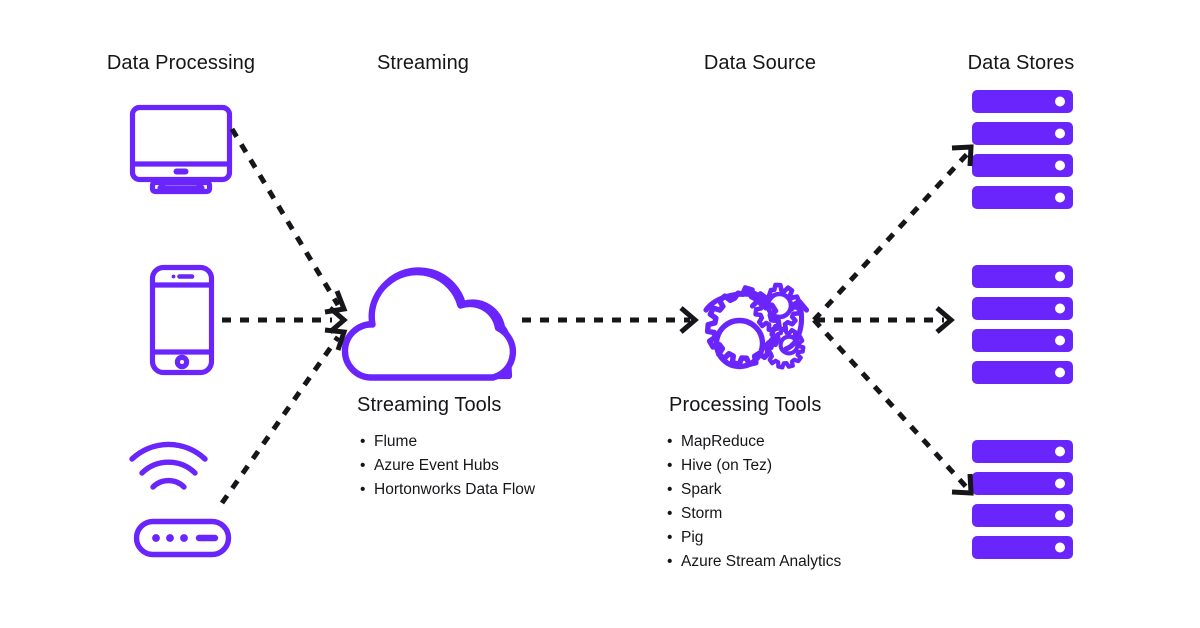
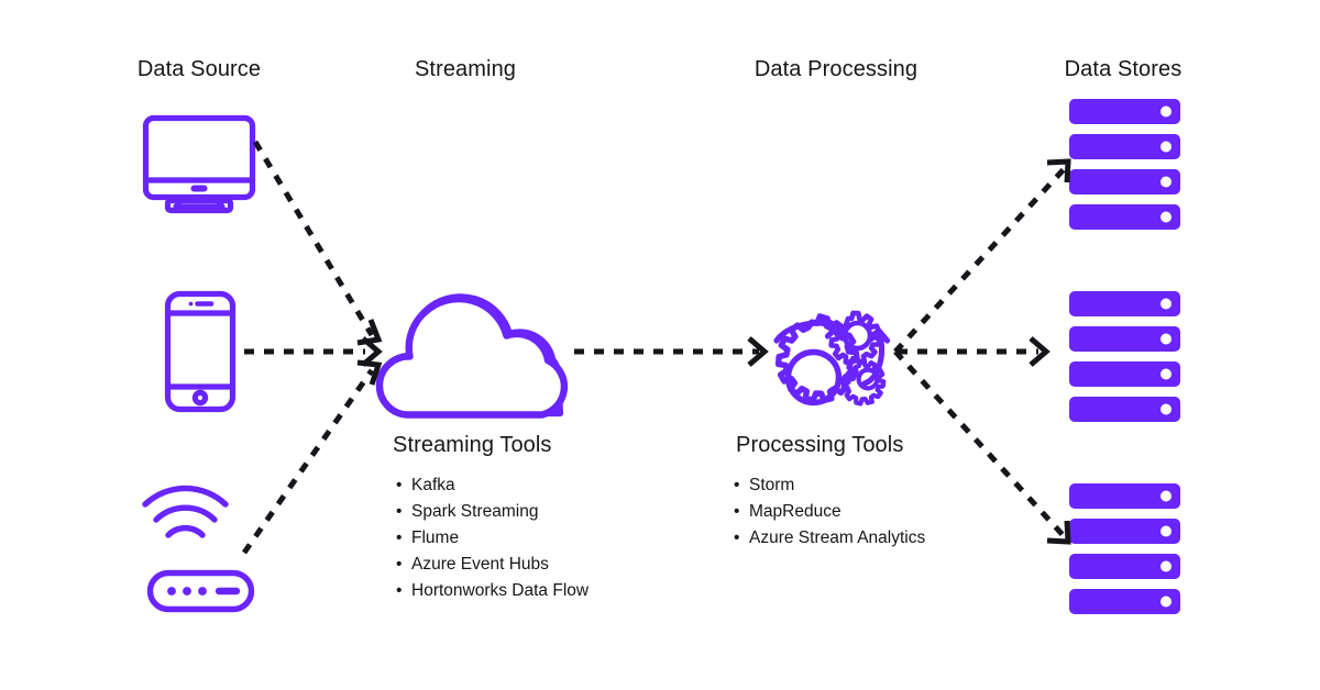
- Data Processing
+ Data Source
  Streaming
- Data Source
+ Data Processing
  Data Stores
  Streaming Tools
+ Kafka
+ Spark Streaming
  Flume
  Azure Event Hubs
  Hortonworks Data Flow
  Processing Tools
- MapReduce
+ Storm
- Hive (on Tez)
- Spark
- Storm
+ MapReduce
- Pig
  Azure Stream Analytics
